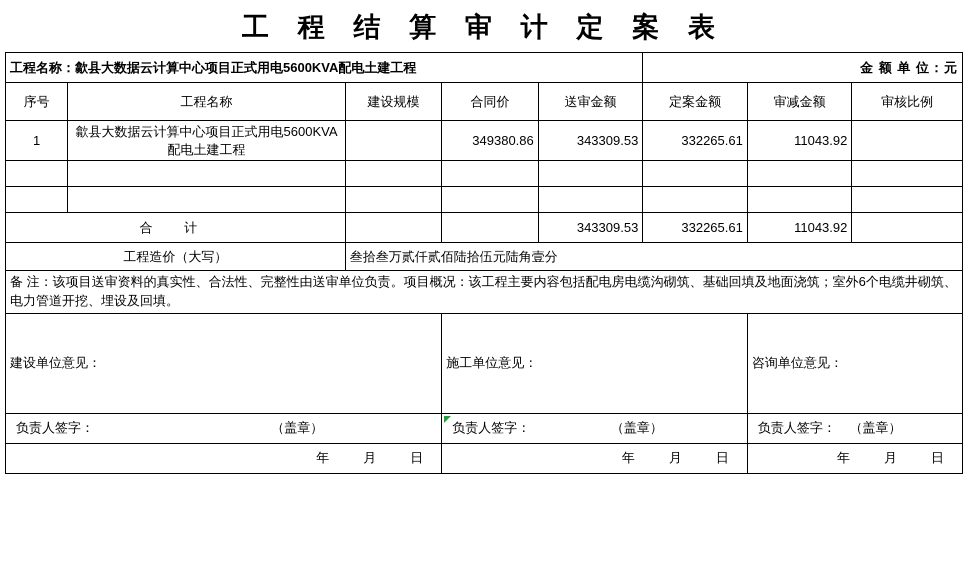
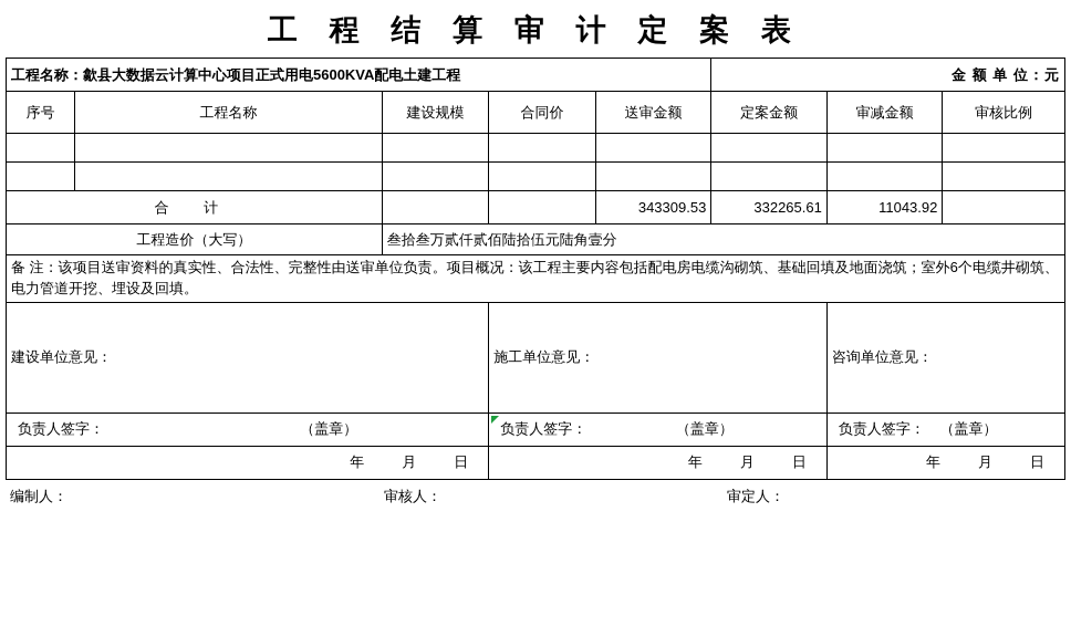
  工 程 结 算 审 计 定 案 表
  工程名称：歙县大数据云计算中心项目正式用电5600KVA配电土建工程	金 额 单 位：元
  序号	工程名称	建设规模	合同价	送审金额	定案金额	审减金额	审核比例
- 1	歙县大数据云计算中心项目正式用电5600KVA配电土建工程		349380.86	343309.53	332265.61	11043.92
  合 计			343309.53	332265.61	11043.92
  工程造价（大写）	叁拾叁万贰仟贰佰陆拾伍元陆角壹分
  备 注：该项目送审资料的真实性、合法性、完整性由送审单位负责。项目概况：该工程主要内容包括配电房电缆沟砌筑、基础回填及地面浇筑；室外6个电缆井砌筑、电力管道开挖、埋设及回填。
  建设单位意见：	施工单位意见：	咨询单位意见：
  负责人签字： （盖章）	负责人签字： （盖章）	负责人签字： （盖章）
  年 月 日	年 月 日	年 月 日
+ 编制人：	审核人：	审定人：
